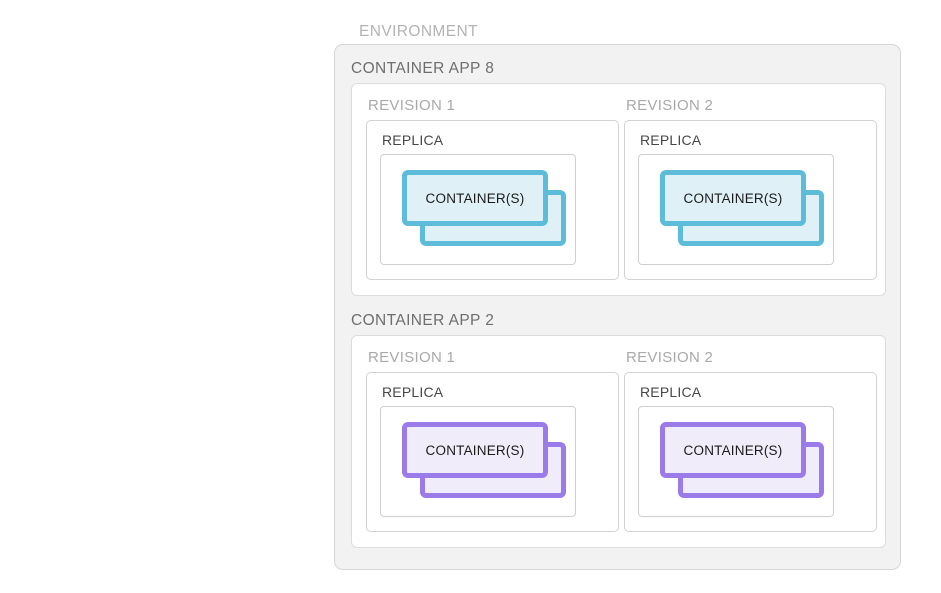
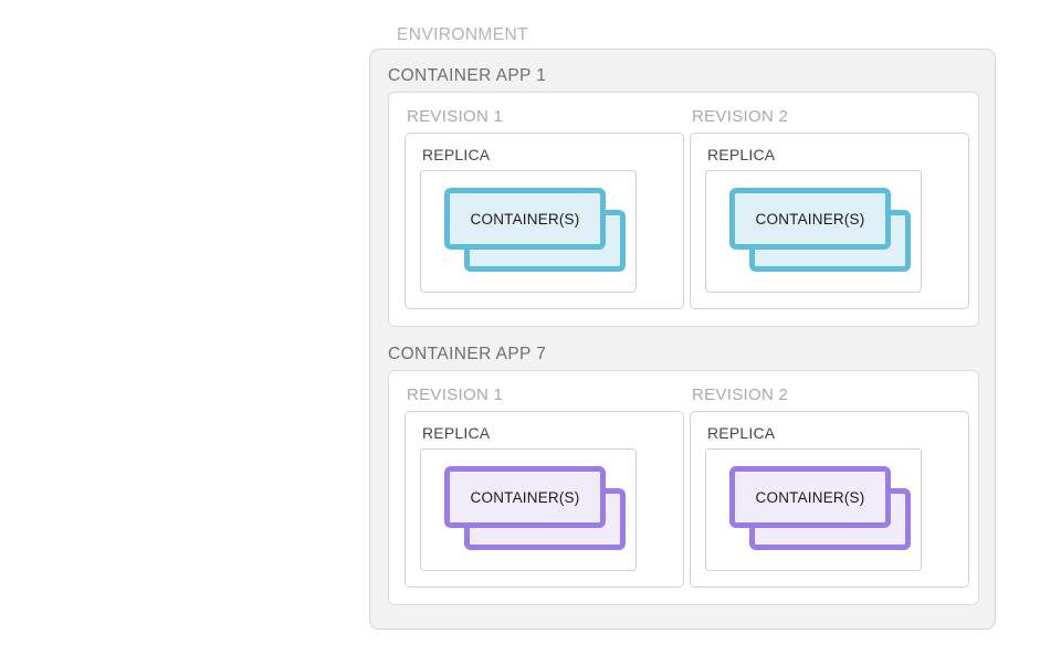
  ENVIRONMENT
- CONTAINER APP 8
+ CONTAINER APP 1
  REVISION 1
  REPLICA
  CONTAINER(S)
  REVISION 2
  REPLICA
  CONTAINER(S)
- CONTAINER APP 2
+ CONTAINER APP 7
  REVISION 1
  REPLICA
  CONTAINER(S)
  REVISION 2
  REPLICA
  CONTAINER(S)
